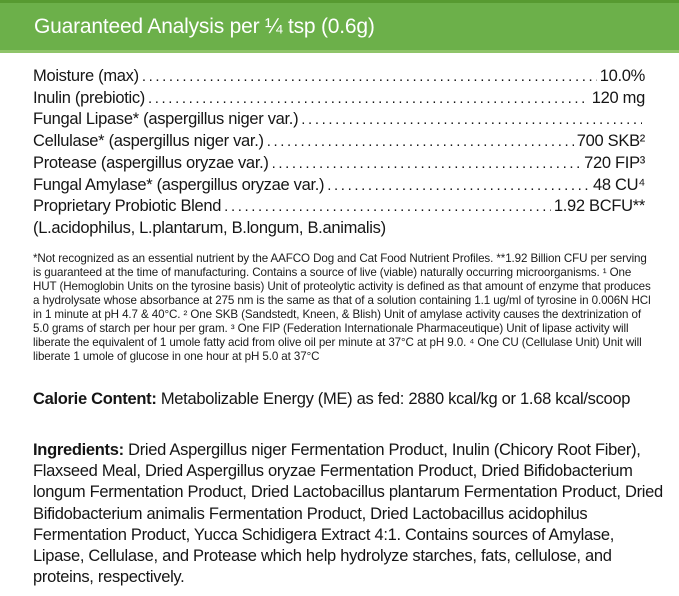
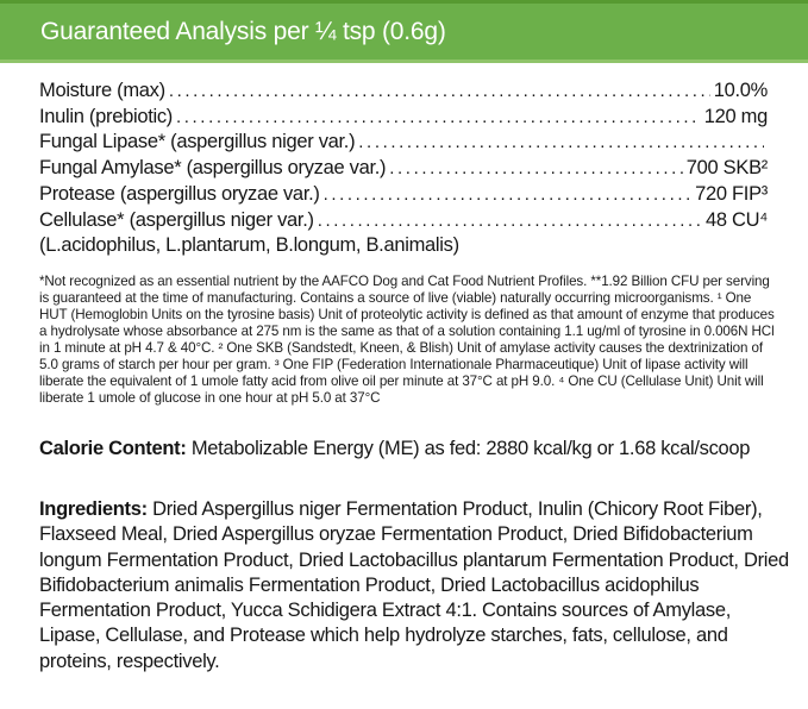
  Guaranteed Analysis per ¼ tsp (0.6g)
  Moisture (max)
  10.0%
  Inulin (prebiotic)
  120 mg
  Fungal Lipase* (aspergillus niger var.)
- Cellulase* (aspergillus niger var.)
+ Fungal Amylase* (aspergillus oryzae var.)
  700 SKB²
  Protease (aspergillus oryzae var.)
  720 FIP³
- Fungal Amylase* (aspergillus oryzae var.)
+ Cellulase* (aspergillus niger var.)
  48 CU⁴
- Proprietary Probiotic Blend
- 1.92 BCFU**
  (L.acidophilus, L.plantarum, B.longum, B.animalis)
  *Not recognized as an essential nutrient by the AAFCO Dog and Cat Food Nutrient Profiles. **1.92 Billion CFU per serving is guaranteed at the time of manufacturing. Contains a source of live (viable) naturally occurring microorganisms. ¹ One HUT (Hemoglobin Units on the tyrosine basis) Unit of proteolytic activity is defined as that amount of enzyme that produces a hydrolysate whose absorbance at 275 nm is the same as that of a solution containing 1.1 ug/ml of tyrosine in 0.006N HCl in 1 minute at pH 4.7 & 40°C. ² One SKB (Sandstedt, Kneen, & Blish) Unit of amylase activity causes the dextrinization of 5.0 grams of starch per hour per gram. ³ One FIP (Federation Internationale Pharmaceutique) Unit of lipase activity will liberate the equivalent of 1 umole fatty acid from olive oil per minute at 37°C at pH 9.0. ⁴ One CU (Cellulase Unit) Unit will liberate 1 umole of glucose in one hour at pH 5.0 at 37°C
  Calorie Content: Metabolizable Energy (ME) as fed: 2880 kcal/kg or 1.68 kcal/scoop
  Ingredients: Dried Aspergillus niger Fermentation Product, Inulin (Chicory Root Fiber), Flaxseed Meal, Dried Aspergillus oryzae Fermentation Product, Dried Bifidobacterium longum Fermentation Product, Dried Lactobacillus plantarum Fermentation Product, Dried Bifidobacterium animalis Fermentation Product, Dried Lactobacillus acidophilus Fermentation Product, Yucca Schidigera Extract 4:1. Contains sources of Amylase, Lipase, Cellulase, and Protease which help hydrolyze starches, fats, cellulose, and proteins, respectively.
